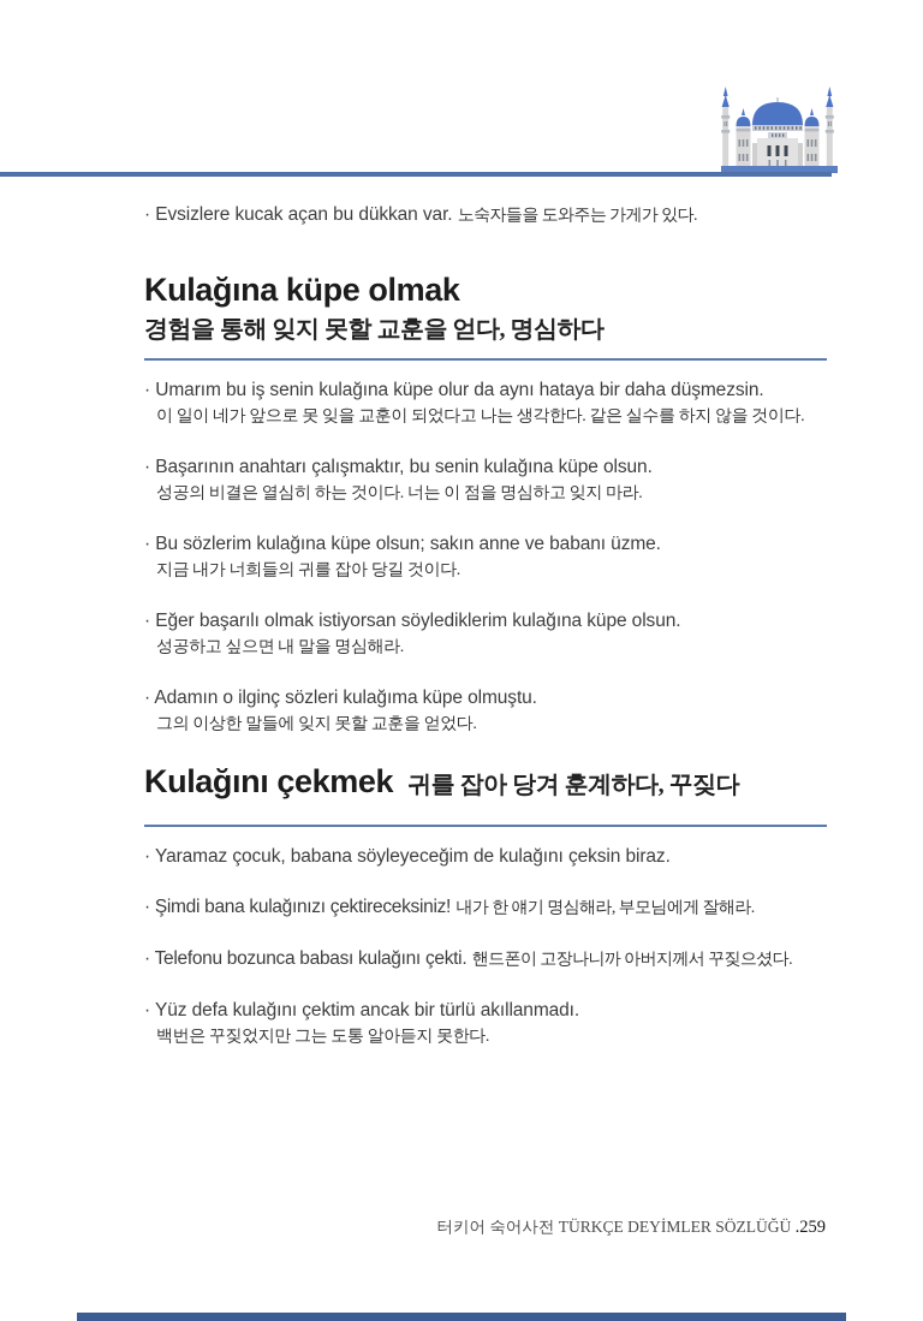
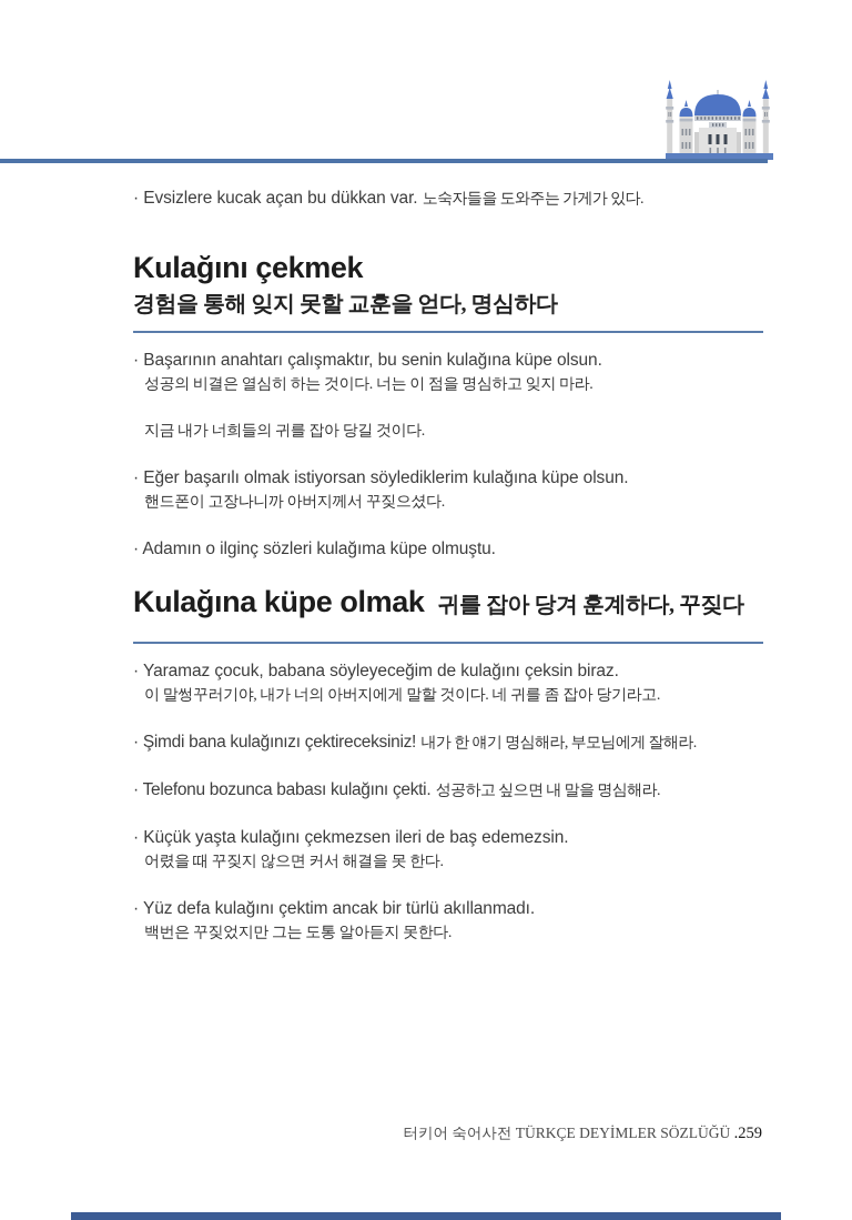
  · Evsizlere kucak açan bu dükkan var. 노숙자들을 도와주는 가게가 있다.
- Kulağına küpe olmak
+ Kulağını çekmek
  경험을 통해 잊지 못할 교훈을 얻다, 명심하다
- · Umarım bu iş senin kulağına küpe olur da aynı hataya bir daha düşmezsin.
- 이 일이 네가 앞으로 못 잊을 교훈이 되었다고 나는 생각한다. 같은 실수를 하지 않을 것이다.
  · Başarının anahtarı çalışmaktır, bu senin kulağına küpe olsun.
  성공의 비결은 열심히 하는 것이다. 너는 이 점을 명심하고 잊지 마라.
- · Bu sözlerim kulağına küpe olsun; sakın anne ve babanı üzme.
  지금 내가 너희들의 귀를 잡아 당길 것이다.
  · Eğer başarılı olmak istiyorsan söylediklerim kulağına küpe olsun.
- 성공하고 싶으면 내 말을 명심해라.
+ 핸드폰이 고장나니까 아버지께서 꾸짖으셨다.
  · Adamın o ilginç sözleri kulağıma küpe olmuştu.
- 그의 이상한 말들에 잊지 못할 교훈을 얻었다.
- Kulağını çekmek 귀를 잡아 당겨 훈계하다, 꾸짖다
+ Kulağına küpe olmak 귀를 잡아 당겨 훈계하다, 꾸짖다
  · Yaramaz çocuk, babana söyleyeceğim de kulağını çeksin biraz.
+ 이 말썽꾸러기야, 내가 너의 아버지에게 말할 것이다. 네 귀를 좀 잡아 당기라고.
  · Şimdi bana kulağınızı çektireceksiniz! 내가 한 얘기 명심해라, 부모님에게 잘해라.
- · Telefonu bozunca babası kulağını çekti. 핸드폰이 고장나니까 아버지께서 꾸짖으셨다.
+ · Telefonu bozunca babası kulağını çekti. 성공하고 싶으면 내 말을 명심해라.
+ · Küçük yaşta kulağını çekmezsen ileri de baş edemezsin.
+ 어렸을 때 꾸짖지 않으면 커서 해결을 못 한다.
  · Yüz defa kulağını çektim ancak bir türlü akıllanmadı.
  백번은 꾸짖었지만 그는 도통 알아듣지 못한다.
  터키어 숙어사전 TÜRKÇE DEYİMLER SÖZLÜĞÜ .259
